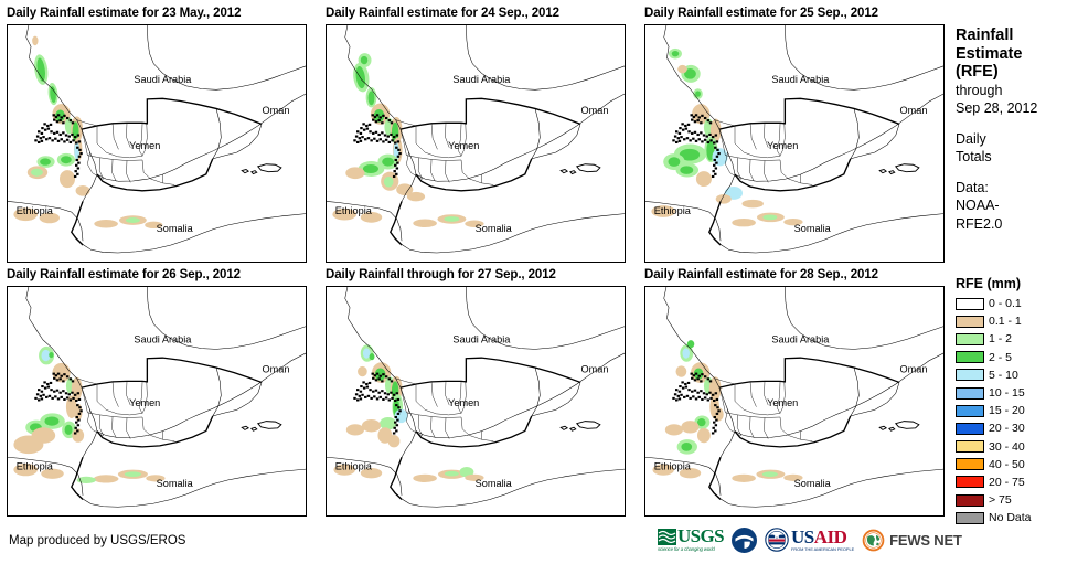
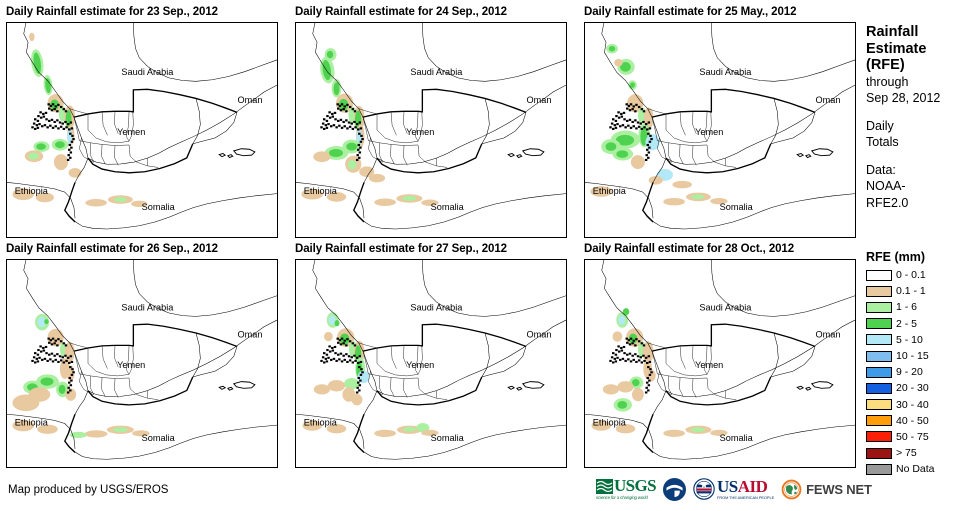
- Daily Rainfall estimate for 23 May., 2012
+ Daily Rainfall estimate for 23 Sep., 2012
  Saudi Arabia
  Oman
  Yemen
  Ethiopia
  Somalia
  Daily Rainfall estimate for 24 Sep., 2012
  Saudi Arabia
  Oman
  Yemen
  Ethiopia
  Somalia
- Daily Rainfall estimate for 25 Sep., 2012
+ Daily Rainfall estimate for 25 May., 2012
  Saudi Arabia
  Oman
  Yemen
  Ethiopia
  Somalia
  Daily Rainfall estimate for 26 Sep., 2012
  Saudi Arabia
  Oman
  Yemen
  Ethiopia
  Somalia
- Daily Rainfall through for 27 Sep., 2012
+ Daily Rainfall estimate for 27 Sep., 2012
  Saudi Arabia
  Oman
  Yemen
  Ethiopia
  Somalia
- Daily Rainfall estimate for 28 Sep., 2012
+ Daily Rainfall estimate for 28 Oct., 2012
  Saudi Arabia
  Oman
  Yemen
  Ethiopia
  Somalia
  Rainfall
  Estimate
  (RFE)
  through
  Sep 28, 2012
  Daily
  Totals
  Data:
  NOAA-
  RFE2.0
  RFE (mm)
  0 - 0.1
  0.1 - 1
- 1 - 2
+ 1 - 6
  2 - 5
  5 - 10
  10 - 15
- 15 - 20
+ 9 - 20
  20 - 30
  30 - 40
  40 - 50
- 20 - 75
+ 50 - 75
  > 75
  No Data
  Map produced by USGS/EROS
  USGS
  USAID
  FEWS NET
